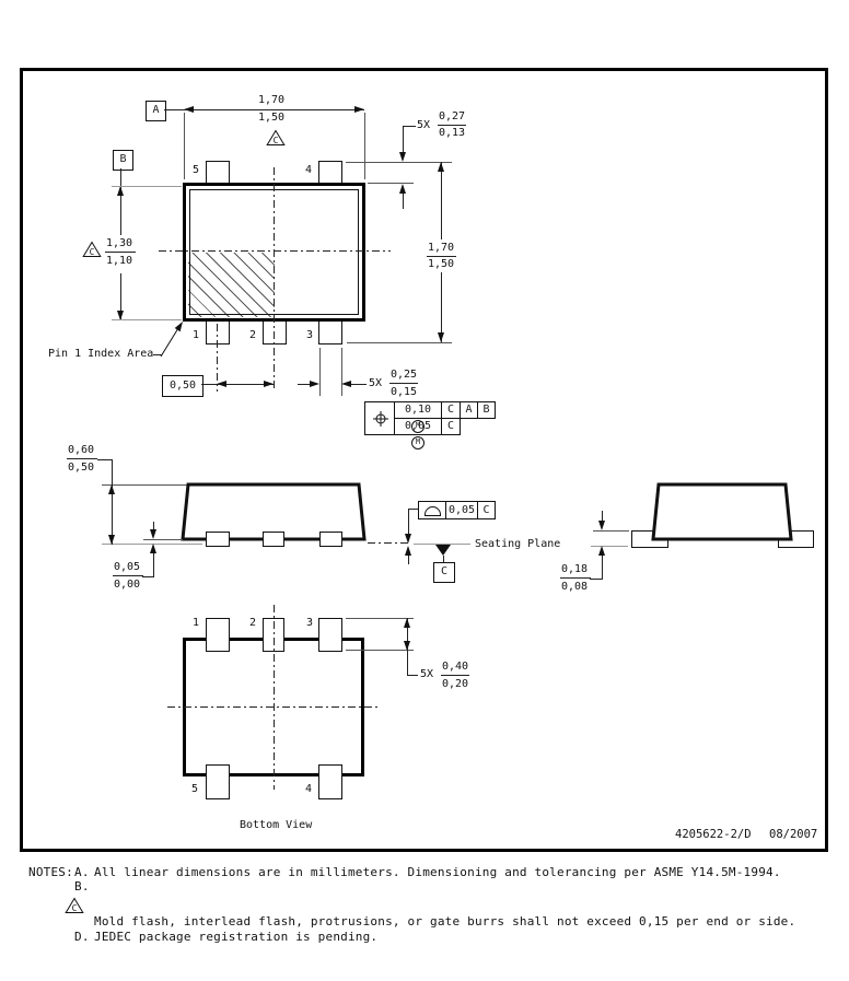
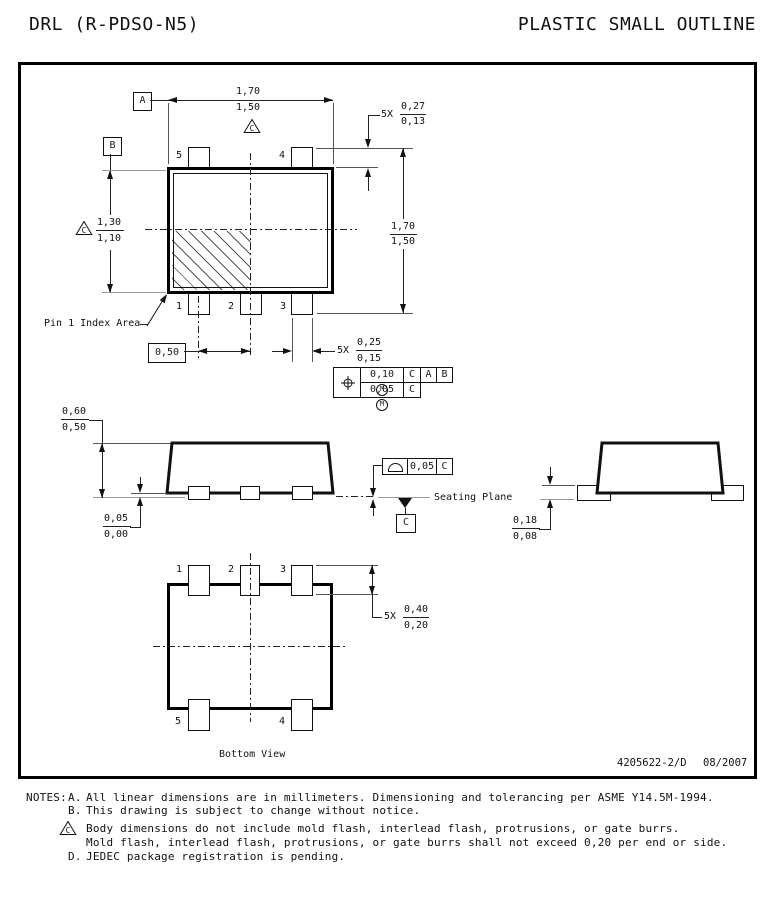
+ DRL (R-PDSO-N5)
+ PLASTIC SMALL OUTLINE
  A
  1,70
  1,50
  C
  5X
  0,27
  0,13
  1,70
  1,50
  B
  1,30
  1,10
  C
  5
  4
  1
  2
  3
  Pin 1 Index Area
  0,50
  5X
  0,25
  0,15
  0,10 M
  C
  A
  B
  0,05 M
  C
  0,60
  0,50
  0,05
  0,00
  0,05
  C
  Seating Plane
  C
  0,18
  0,08
  1
  2
  3
  5
  4
  5X
  0,40
  0,20
  Bottom View
  4205622-2/D
  08/2007
  NOTES:
  A.
  All linear dimensions are in millimeters. Dimensioning and tolerancing per ASME Y14.5M-1994.
  B.
+ This drawing is subject to change without notice.
  C
+ Body dimensions do not include mold flash, interlead flash, protrusions, or gate burrs.
- Mold flash, interlead flash, protrusions, or gate burrs shall not exceed 0,15 per end or side.
+ Mold flash, interlead flash, protrusions, or gate burrs shall not exceed 0,20 per end or side.
  D.
  JEDEC package registration is pending.
